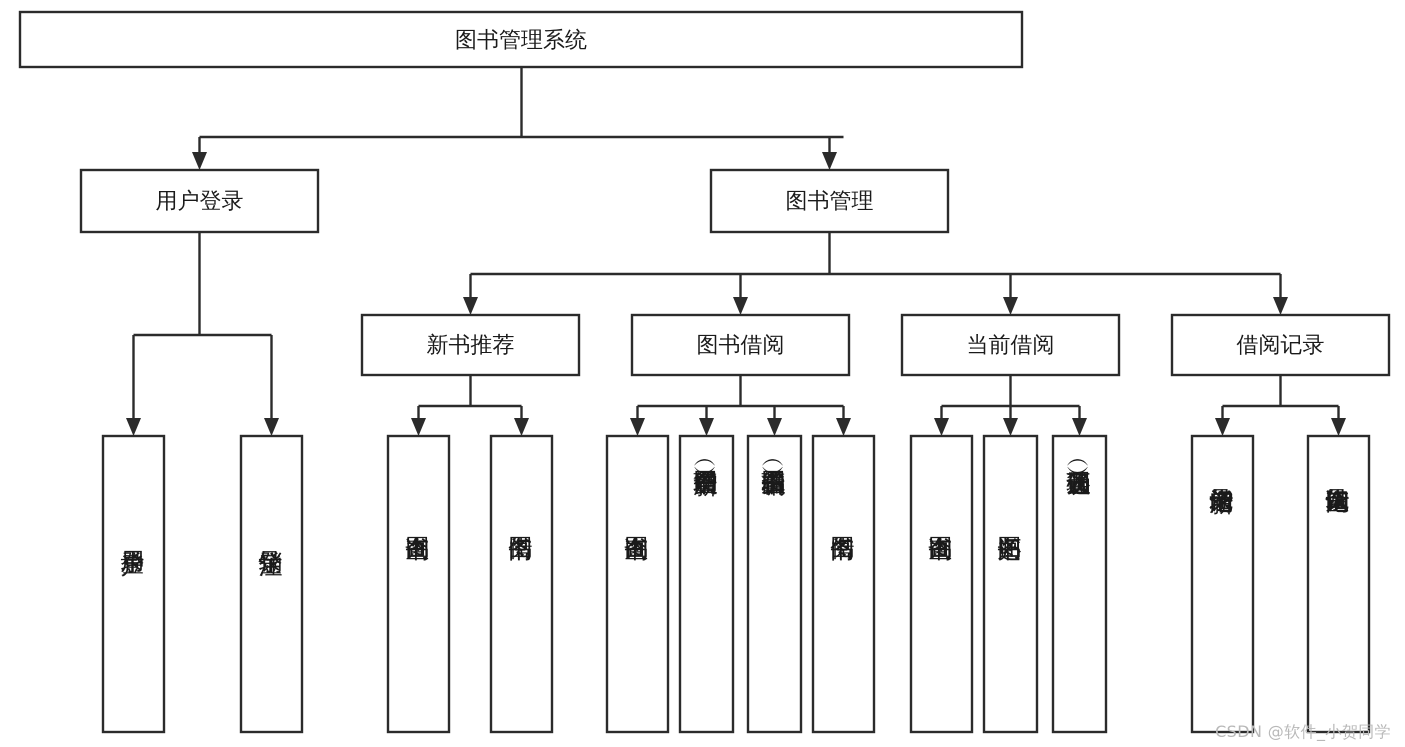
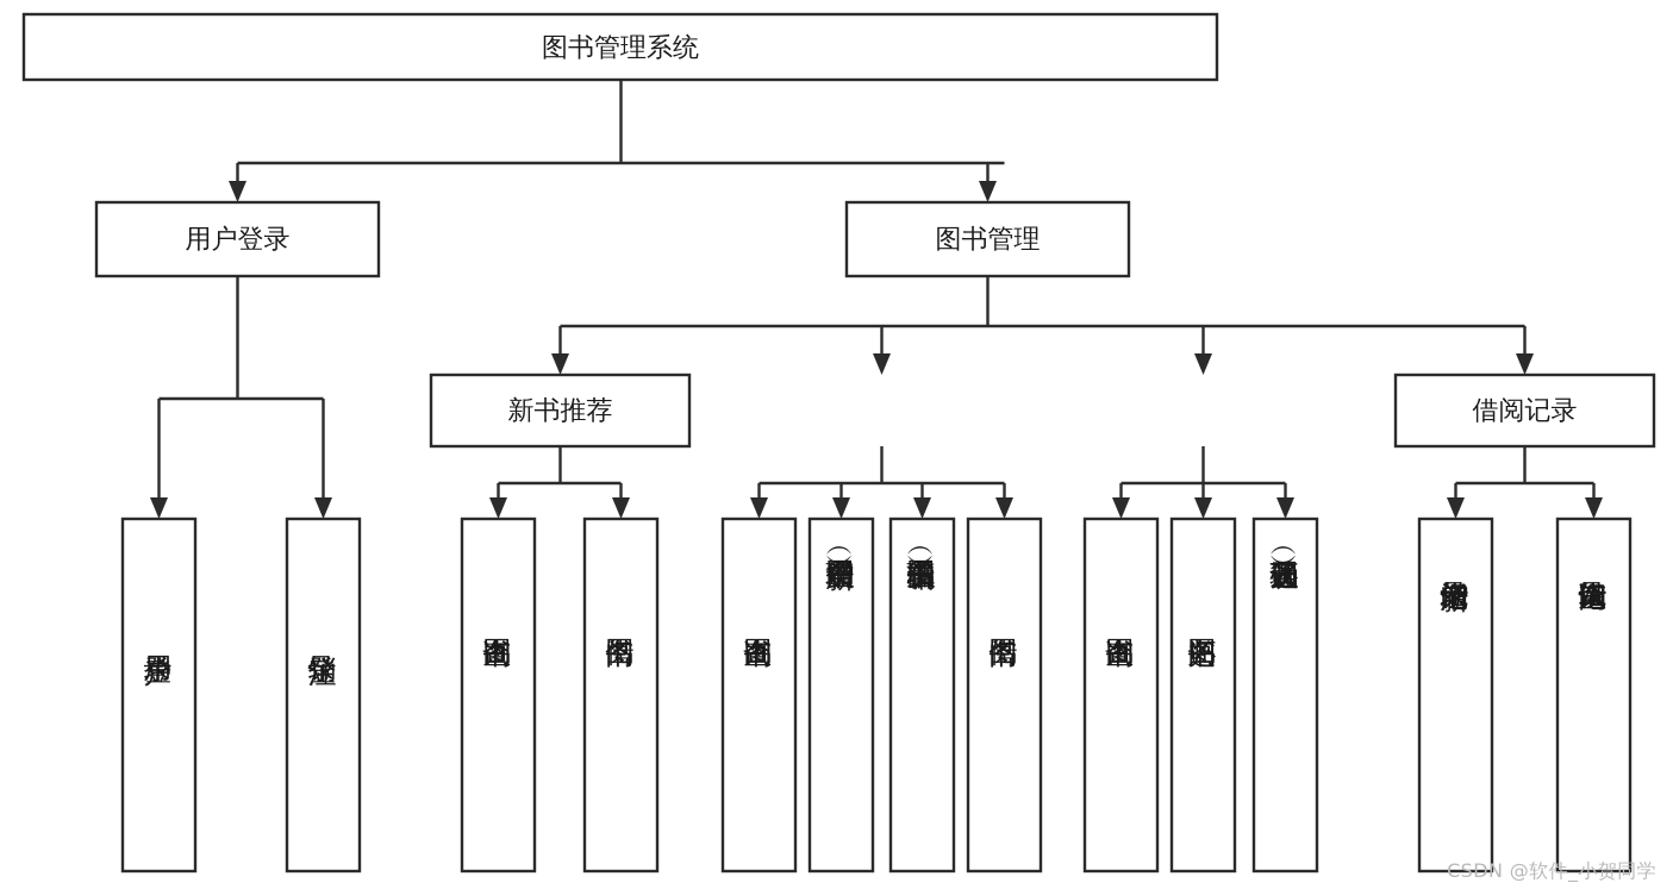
  图书管理系统
  用户登录
  图书管理
  新书推荐
- 图书借阅
- 当前借阅
  借阅记录
  CSDN @软件_小贺同学
